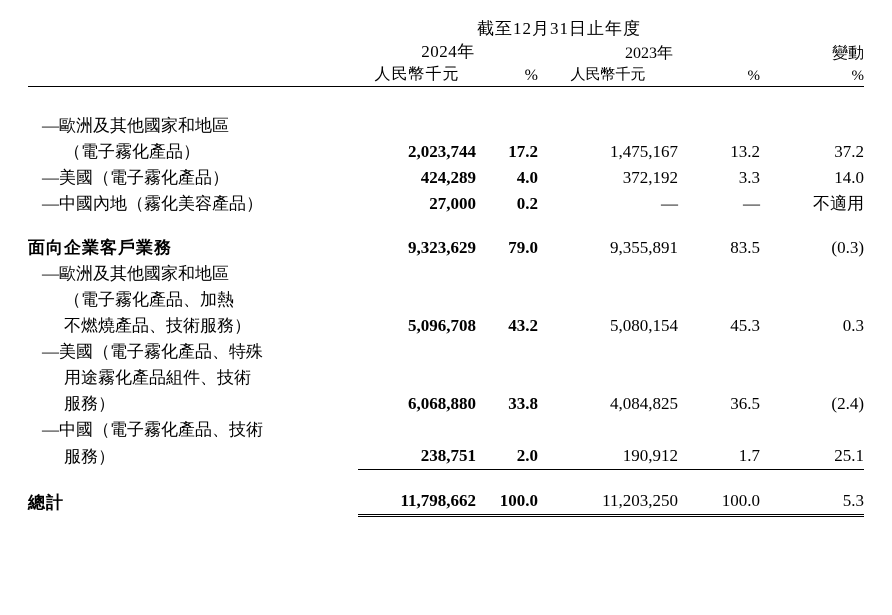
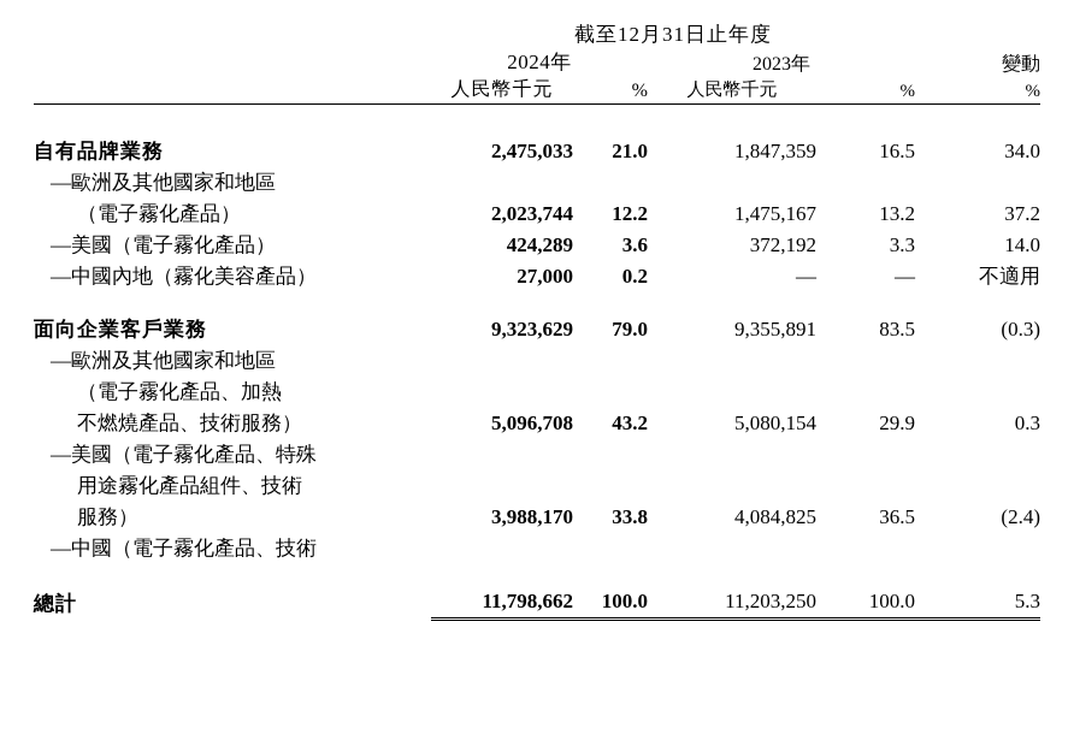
  	截至12月31日止年度
  	2024年	2023年	變動
  	人民幣千元	%	人民幣千元	%	%
+ 自有品牌業務	2,475,033	21.0	1,847,359	16.5	34.0
  —歐洲及其他國家和地區
- （電子霧化產品）	2,023,744	17.2	1,475,167	13.2	37.2
+ （電子霧化產品）	2,023,744	12.2	1,475,167	13.2	37.2
- —美國（電子霧化產品）	424,289	4.0	372,192	3.3	14.0
+ —美國（電子霧化產品）	424,289	3.6	372,192	3.3	14.0
  —中國內地（霧化美容產品）	27,000	0.2	—	—	不適用
  面向企業客戶業務	9,323,629	79.0	9,355,891	83.5	(0.3)
  —歐洲及其他國家和地區
  （電子霧化產品、加熱
- 不燃燒產品、技術服務）	5,096,708	43.2	5,080,154	45.3	0.3
+ 不燃燒產品、技術服務）	5,096,708	43.2	5,080,154	29.9	0.3
  —美國（電子霧化產品、特殊
  用途霧化產品組件、技術
- 服務）	6,068,880	33.8	4,084,825	36.5	(2.4)
+ 服務）	3,988,170	33.8	4,084,825	36.5	(2.4)
  —中國（電子霧化產品、技術
- 服務）	238,751	2.0	190,912	1.7	25.1
  總計	11,798,662	100.0	11,203,250	100.0	5.3
